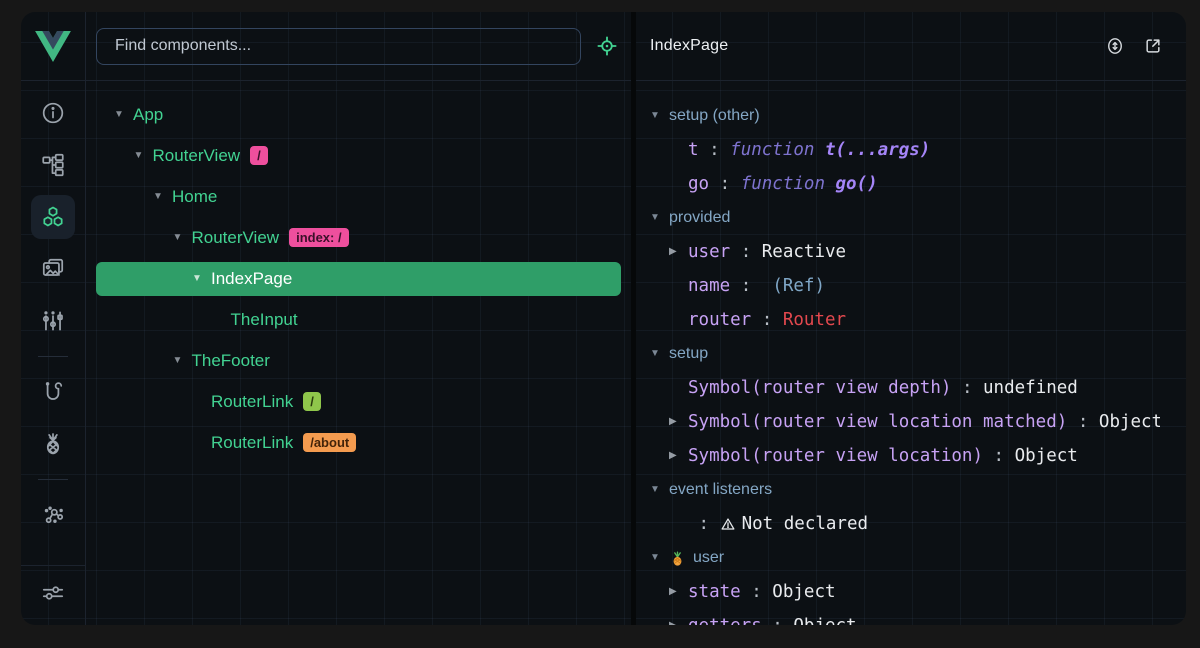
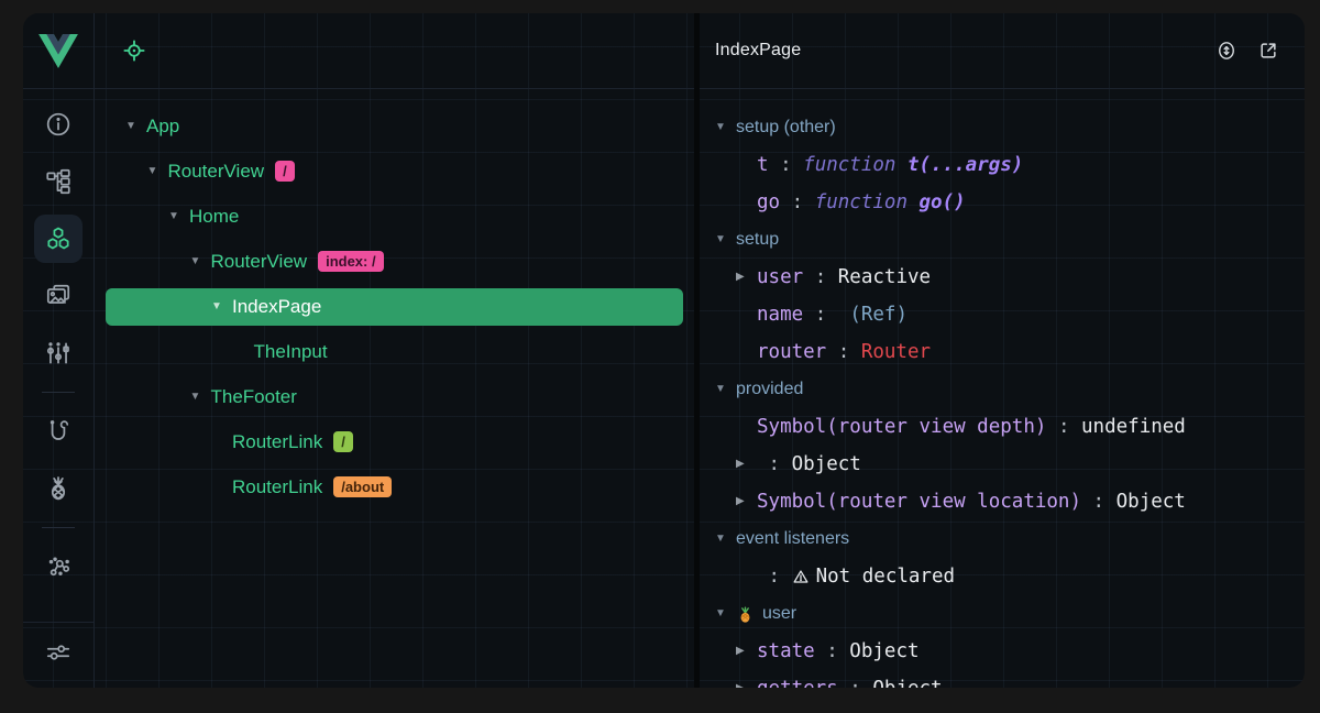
- Find components...
  ▼
  App
  ▼
  RouterView
  /
  ▼
  Home
  ▼
  RouterView
  index: /
  ▼
  IndexPage
  TheInput
  ▼
  TheFooter
  RouterLink
  /
  RouterLink
  /about
  IndexPage
  ▼
  setup (other)
  t
  :
  function
  t(...args)
  go
  :
  function
  go()
  ▼
- provided
+ setup
  ▶
  user
  :
  Reactive
  name
  :
  (Ref)
  router
  :
  Router
  ▼
- setup
+ provided
  Symbol(router view depth)
  :
  undefined
  ▶
- Symbol(router view location matched)
  :
  Object
  ▶
  Symbol(router view location)
  :
  Object
  ▼
  event listeners
  :
  Not declared
  ▼
  user
  ▶
  state
  :
  Object
